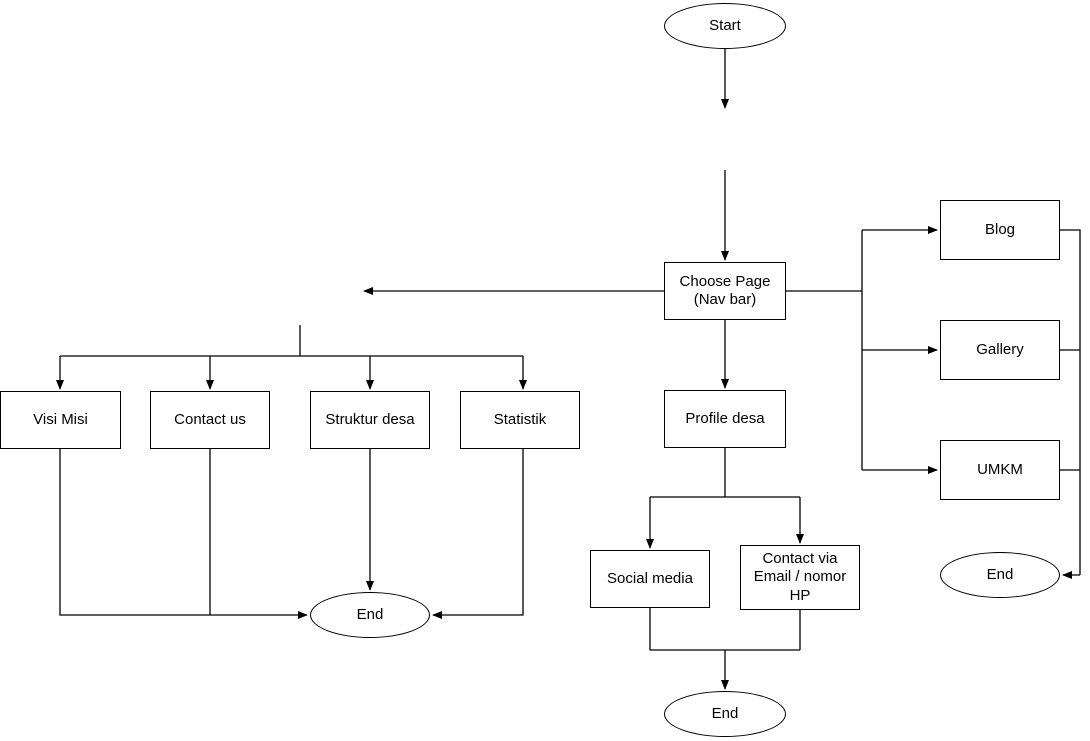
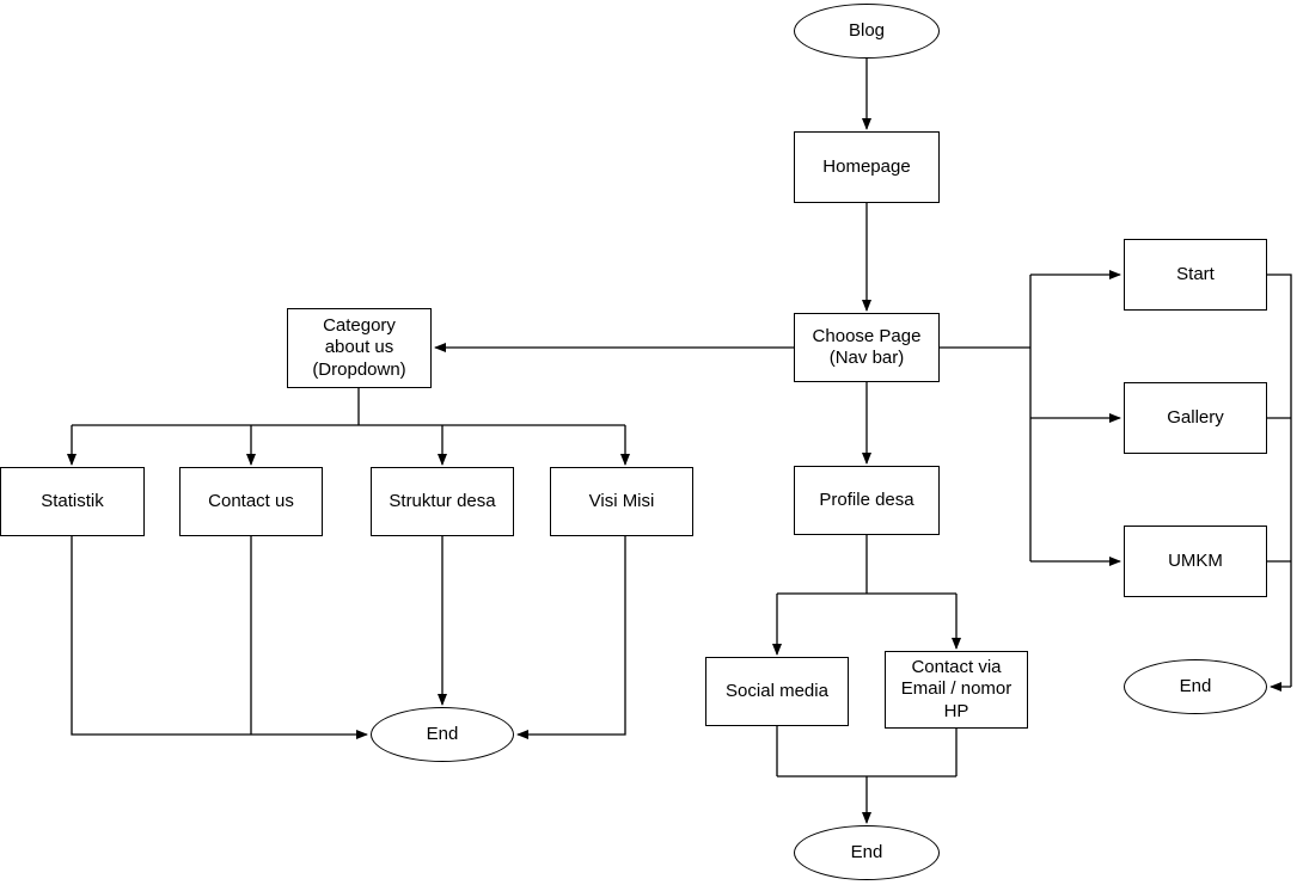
- Start
+ Blog
+ Homepage
  Choose Page
  (Nav bar)
+ Category
+ about us
+ (Dropdown)
- Visi Misi
+ Statistik
  Contact us
  Struktur desa
- Statistik
+ Visi Misi
  End
  Profile desa
  Social media
  Contact via
  Email / nomor
  HP
  End
- Blog
+ Start
  Gallery
  UMKM
  End
